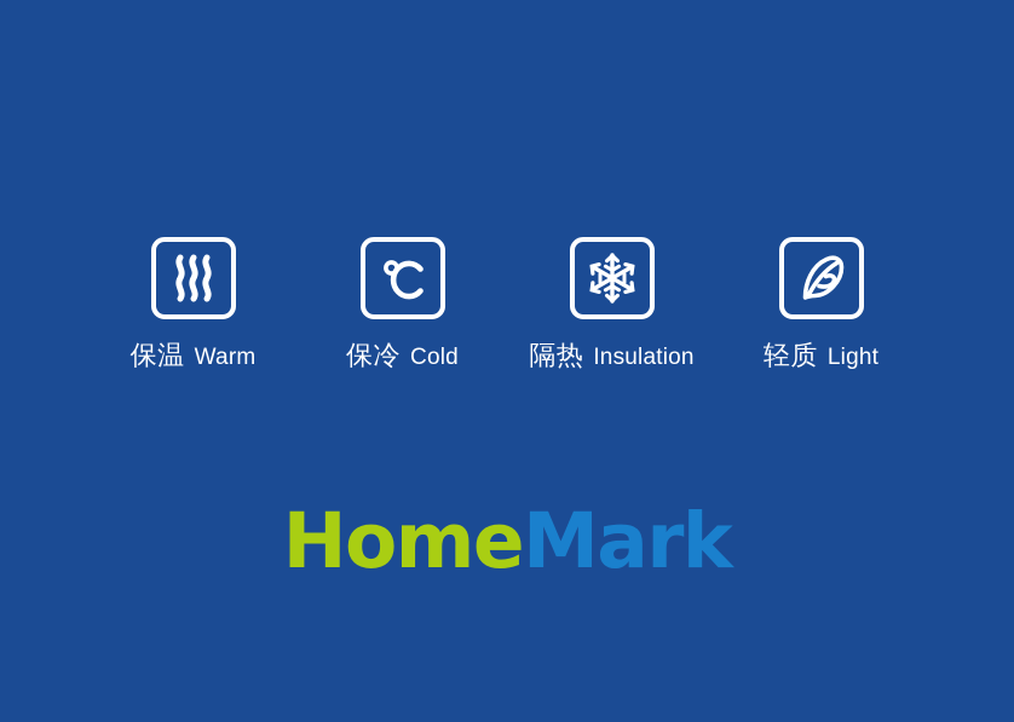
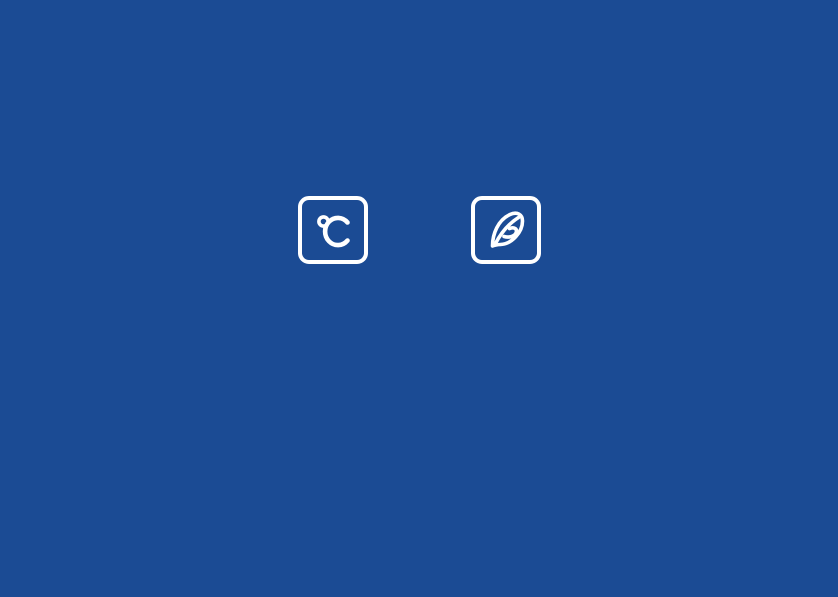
- 保温
- Warm
- 保冷
- Cold
- 隔热
- Insulation
- 轻质
- Light
- HomeMark
